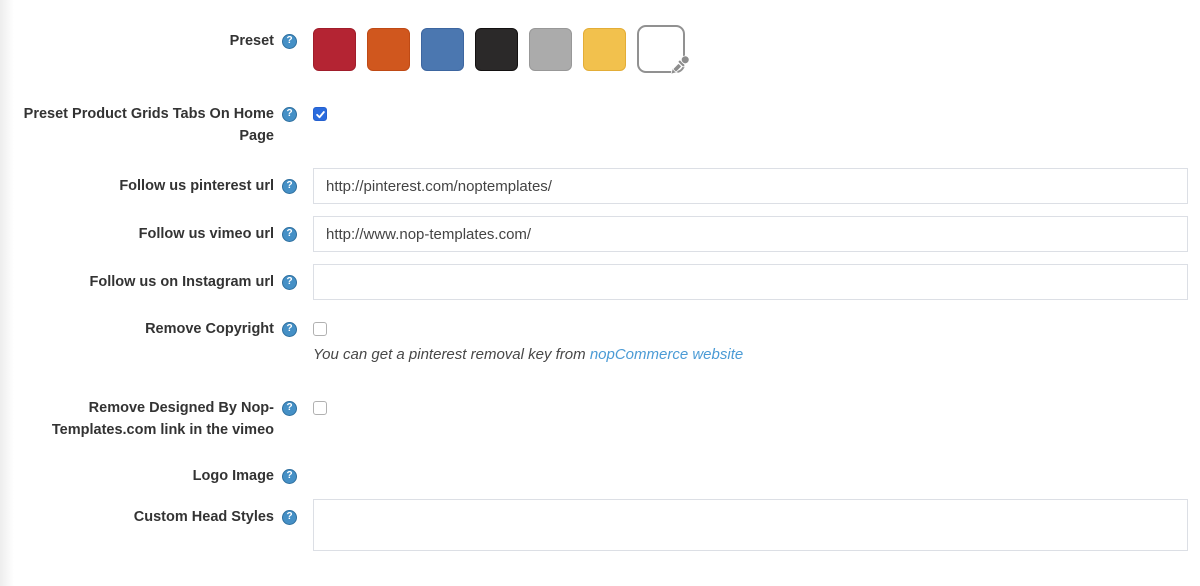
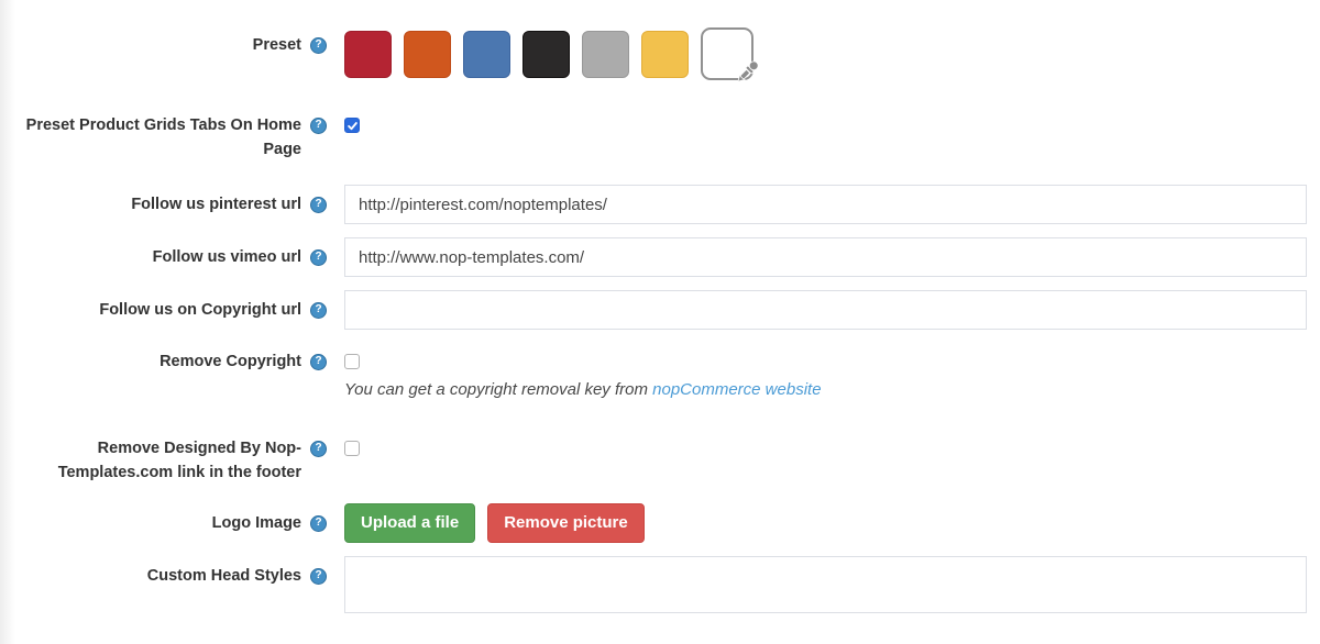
  Preset
  ?
  Preset Product Grids Tabs On Home Page
  ?
  Follow us pinterest url
  ?
  http://pinterest.com/noptemplates/
  Follow us vimeo url
  ?
  http://www.nop-templates.com/
- Follow us on Instagram url
+ Follow us on Copyright url
  ?
  Remove Copyright
  ?
- You can get a pinterest removal key from nopCommerce website
+ You can get a copyright removal key from nopCommerce website
- Remove Designed By Nop-Templates.com link in the vimeo
+ Remove Designed By Nop-Templates.com link in the footer
  ?
  Logo Image
  ?
+ Upload a file
+ Remove picture
  Custom Head Styles
  ?
